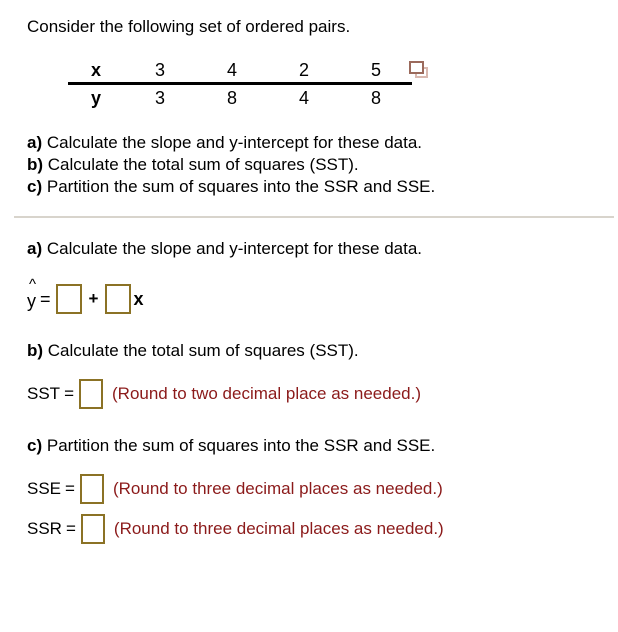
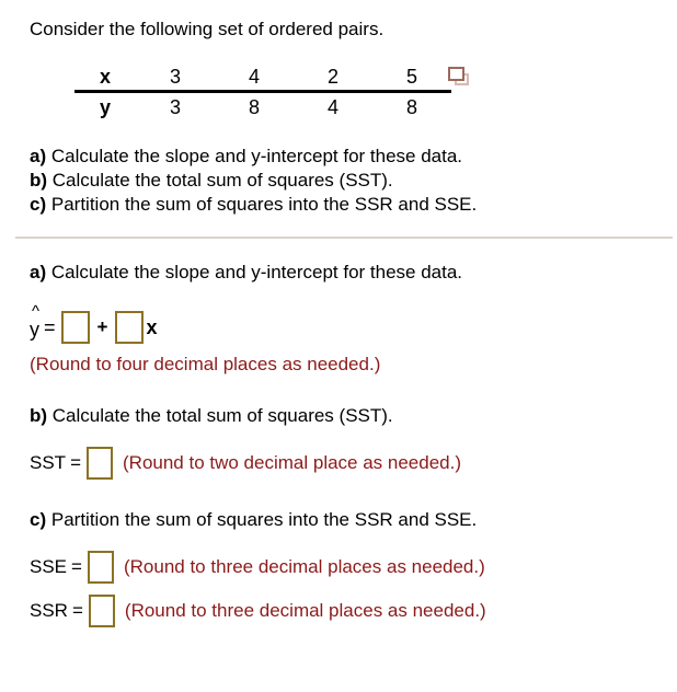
  Consider the following set of ordered pairs.
  x	3	4	2	5
  y	3	8	4	8
  a) Calculate the slope and y-intercept for these data.
  b) Calculate the total sum of squares (SST).
  c) Partition the sum of squares into the SSR and SSE.
  a) Calculate the slope and y-intercept for these data.
  ^
  y
  =
  +
  x
+ (Round to four decimal places as needed.)
  b) Calculate the total sum of squares (SST).
  SST
  =
  (Round to two decimal place as needed.)
  c) Partition the sum of squares into the SSR and SSE.
  SSE
  =
  (Round to three decimal places as needed.)
  SSR
  =
  (Round to three decimal places as needed.)
